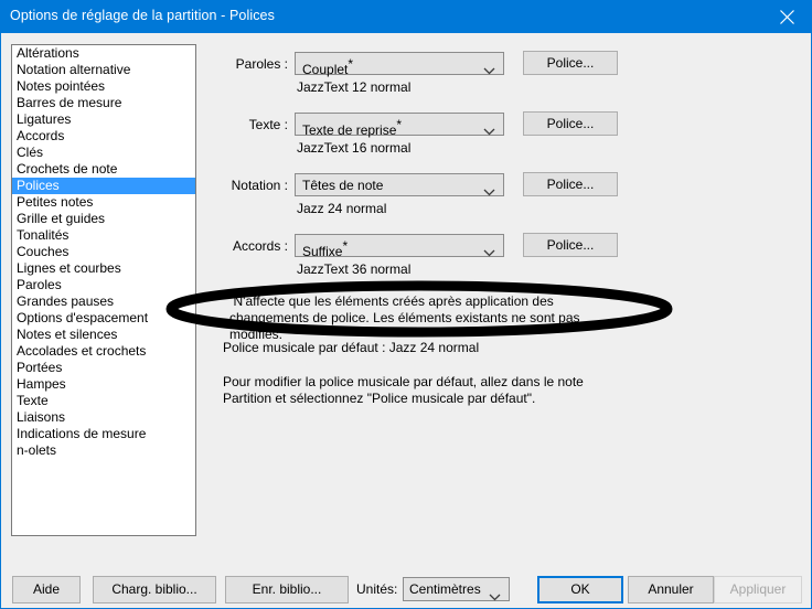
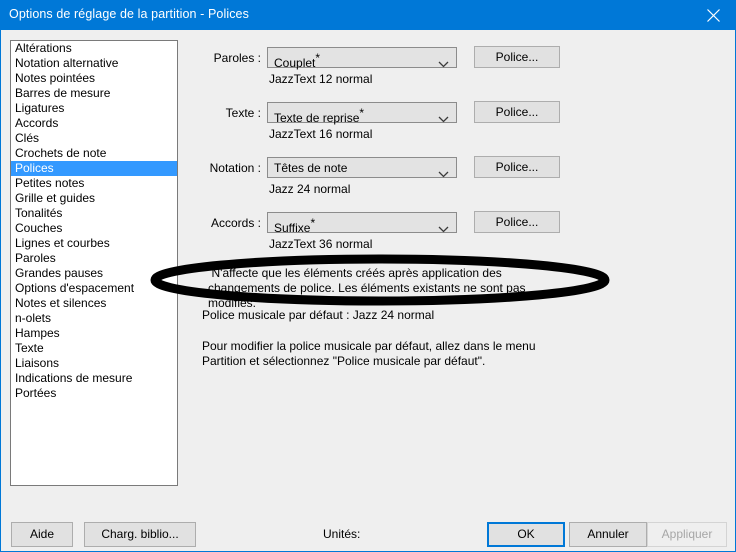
  Options de réglage de la partition - Polices
  Altérations
  Notation alternative
  Notes pointées
  Barres de mesure
  Ligatures
  Accords
  Clés
  Crochets de note
  Polices
  Petites notes
  Grille et guides
  Tonalités
  Couches
  Lignes et courbes
  Paroles
  Grandes pauses
  Options d'espacement
  Notes et silences
- Accolades et crochets
- Portées
+ n-olets
  Hampes
  Texte
  Liaisons
  Indications de mesure
- n-olets
+ Portées
  Paroles :
  Couplet*
  JazzText 12 normal
  Police...
  Texte :
  Texte de reprise*
  JazzText 16 normal
  Police...
  Notation :
  Têtes de note
  Jazz 24 normal
  Police...
  Accords :
  Suffixe*
  JazzText 36 normal
  Police...
  N'affecte que les éléments créés après application des changements de police. Les éléments existants ne sont pas modifiés.
  Police musicale par défaut : Jazz 24 normal
- Pour modifier la police musicale par défaut, allez dans le note Partition et sélectionnez "Police musicale par défaut".
+ Pour modifier la police musicale par défaut, allez dans le menu Partition et sélectionnez "Police musicale par défaut".
  Aide
  Charg. biblio...
- Enr. biblio...
  Unités:
- Centimètres
  OK
  Annuler
  Appliquer
